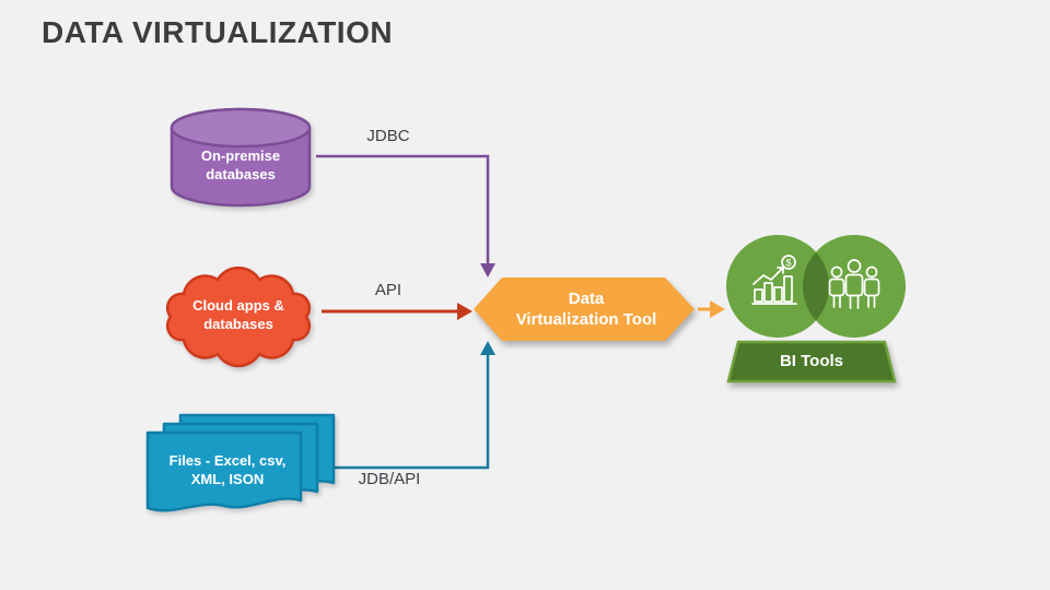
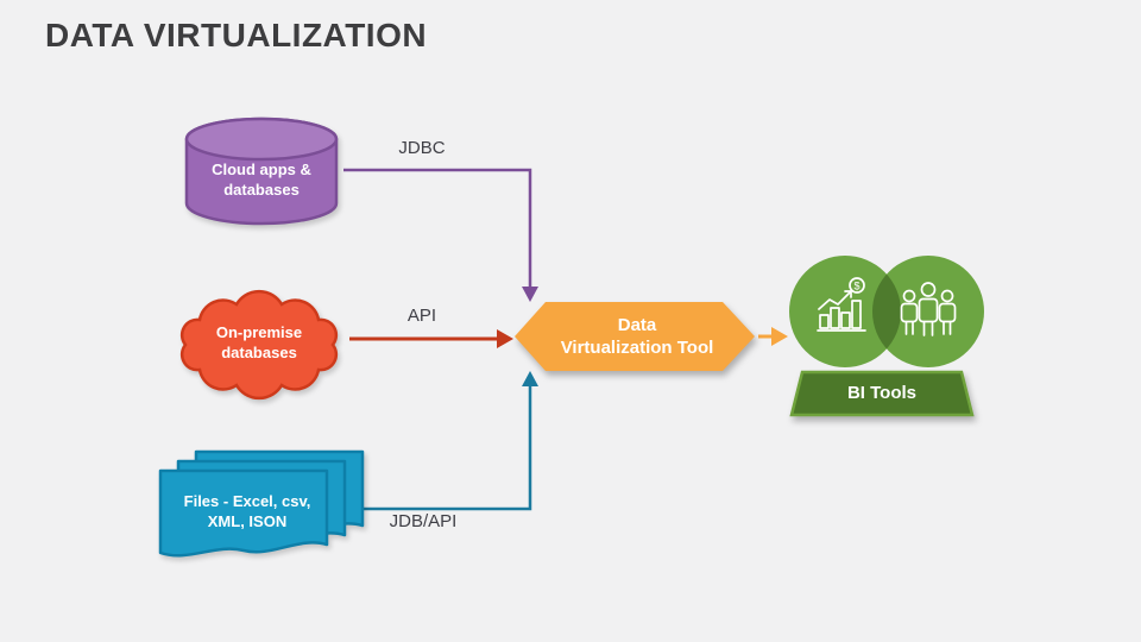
  DATA VIRTUALIZATION
- On-premise
+ Cloud apps &
  databases
- Cloud apps &
+ On-premise
  databases
  Files - Excel, csv,
  XML, ISON
  JDBC
  API
  JDB/API
  Data
  Virtualization Tool
  $
  BI Tools
